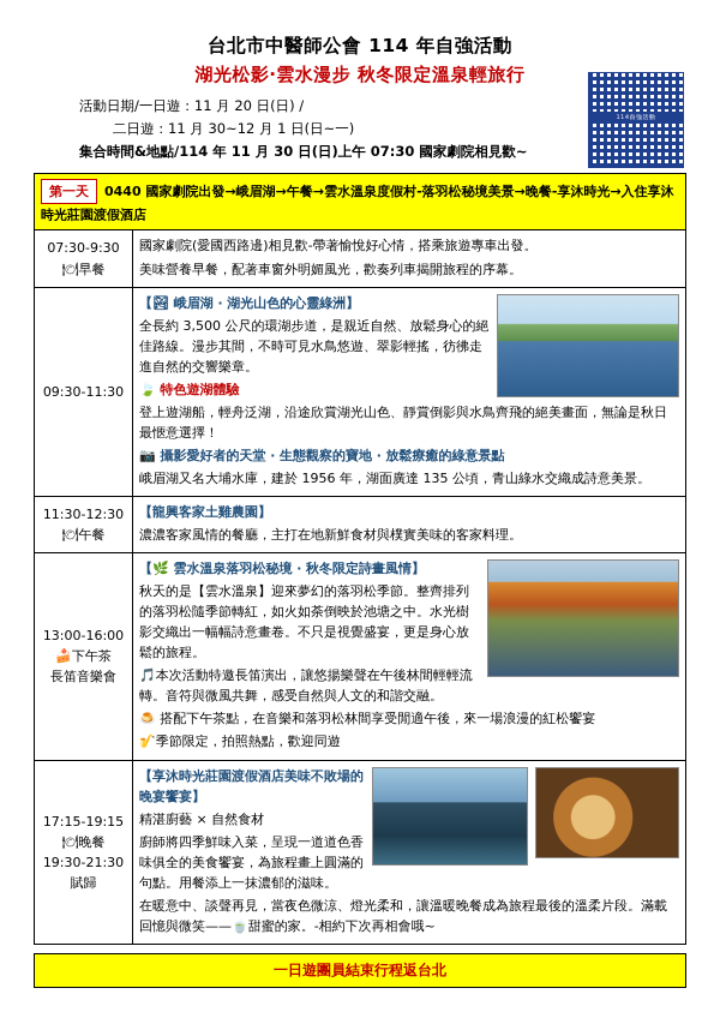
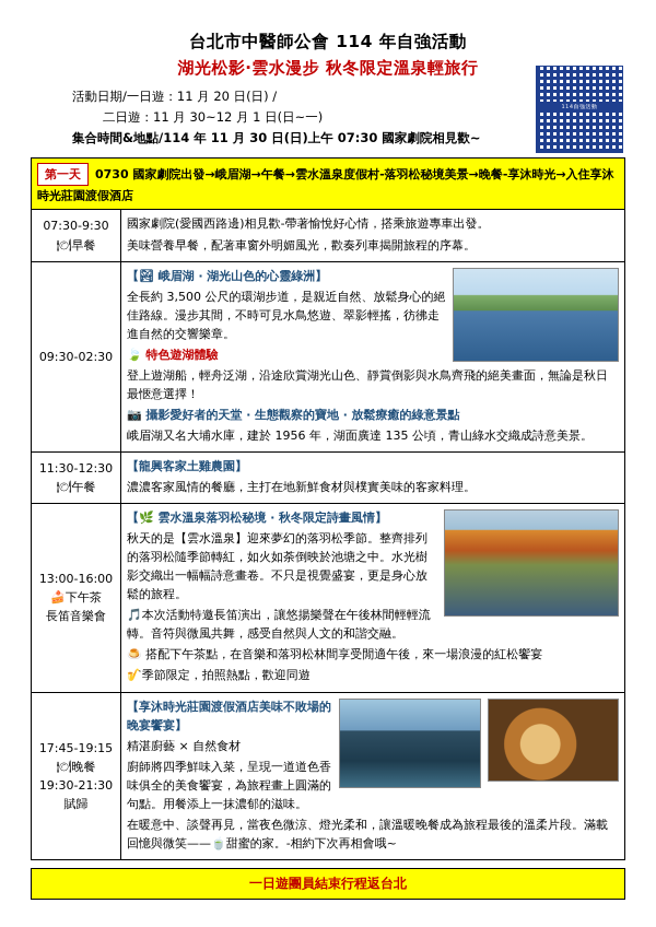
  台北市中醫師公會 114 年自強活動
  湖光松影‧雲水漫步 秋冬限定溫泉輕旅行
  活動日期/一日遊：11 月 20 日(日) /
  二日遊：11 月 30~12 月 1 日(日~一)
  集合時間&地點/114 年 11 月 30 日(日)上午 07:30 國家劇院相見歡~
- 第一天 0440 國家劇院出發→峨眉湖→午餐→雲水溫泉度假村-落羽松秘境美景→晚餐-享沐時光→入住享沐時光莊園渡假酒店
+ 第一天 0730 國家劇院出發→峨眉湖→午餐→雲水溫泉度假村-落羽松秘境美景→晚餐-享沐時光→入住享沐時光莊園渡假酒店
  07:30-9:30 🍽早餐	國家劇院(愛國西路邊)相見歡-帶著愉悅好心情，搭乘旅遊專車出發。 美味營養早餐，配著車窗外明媚風光，歡奏列車揭開旅程的序幕。
- 09:30-11:30	【🏞 峨眉湖 ‧ 湖光山色的心靈綠洲】 全長約 3,500 公尺的環湖步道，是親近自然、放鬆身心的絕佳路線。漫步其間，不時可見水鳥悠遊、翠影輕搖，彷彿走進自然的交響樂章。 🍃 特色遊湖體驗 登上遊湖船，輕舟泛湖，沿途欣賞湖光山色、靜賞倒影與水鳥齊飛的絕美畫面，無論是秋日最愜意選擇！ 📷 攝影愛好者的天堂 ‧ 生態觀察的寶地 ‧ 放鬆療癒的綠意景點 峨眉湖又名大埔水庫，建於 1956 年，湖面廣達 135 公頃，青山綠水交織成詩意美景。
+ 09:30-02:30	【🏞 峨眉湖 ‧ 湖光山色的心靈綠洲】 全長約 3,500 公尺的環湖步道，是親近自然、放鬆身心的絕佳路線。漫步其間，不時可見水鳥悠遊、翠影輕搖，彷彿走進自然的交響樂章。 🍃 特色遊湖體驗 登上遊湖船，輕舟泛湖，沿途欣賞湖光山色、靜賞倒影與水鳥齊飛的絕美畫面，無論是秋日最愜意選擇！ 📷 攝影愛好者的天堂 ‧ 生態觀察的寶地 ‧ 放鬆療癒的綠意景點 峨眉湖又名大埔水庫，建於 1956 年，湖面廣達 135 公頃，青山綠水交織成詩意美景。
  11:30-12:30 🍽午餐	【龍興客家土雞農園】 濃濃客家風情的餐廳，主打在地新鮮食材與樸實美味的客家料理。
  13:00-16:00 🍰下午茶 長笛音樂會	【🌿 雲水溫泉落羽松秘境 ‧ 秋冬限定詩畫風情】 秋天的是【雲水溫泉】迎來夢幻的落羽松季節。整齊排列的落羽松隨季節轉紅，如火如荼倒映於池塘之中。水光樹影交織出一幅幅詩意畫卷。不只是視覺盛宴，更是身心放鬆的旅程。 🎵本次活動特邀長笛演出，讓悠揚樂聲在午後林間輕輕流轉。音符與微風共舞，感受自然與人文的和諧交融。 🍮 搭配下午茶點，在音樂和落羽松林間享受閒適午後，來一場浪漫的紅松饗宴 🎷季節限定，拍照熱點，歡迎同遊
- 17:15-19:15 🍽晚餐 19:30-21:30 賦歸	【享沐時光莊園渡假酒店美味不敗場的晚宴饗宴】 精湛廚藝 × 自然食材 廚師將四季鮮味入菜，呈現一道道色香味俱全的美食饗宴，為旅程畫上圓滿的句點。用餐添上一抹濃郁的滋味。 在暖意中、談聲再見，當夜色微涼、燈光柔和，讓溫暖晚餐成為旅程最後的溫柔片段。滿載回憶與微笑——🍵甜蜜的家。-相約下次再相會哦~
+ 17:45-19:15 🍽晚餐 19:30-21:30 賦歸	【享沐時光莊園渡假酒店美味不敗場的晚宴饗宴】 精湛廚藝 × 自然食材 廚師將四季鮮味入菜，呈現一道道色香味俱全的美食饗宴，為旅程畫上圓滿的句點。用餐添上一抹濃郁的滋味。 在暖意中、談聲再見，當夜色微涼、燈光柔和，讓溫暖晚餐成為旅程最後的溫柔片段。滿載回憶與微笑——🍵甜蜜的家。-相約下次再相會哦~
  一日遊團員結束行程返台北
